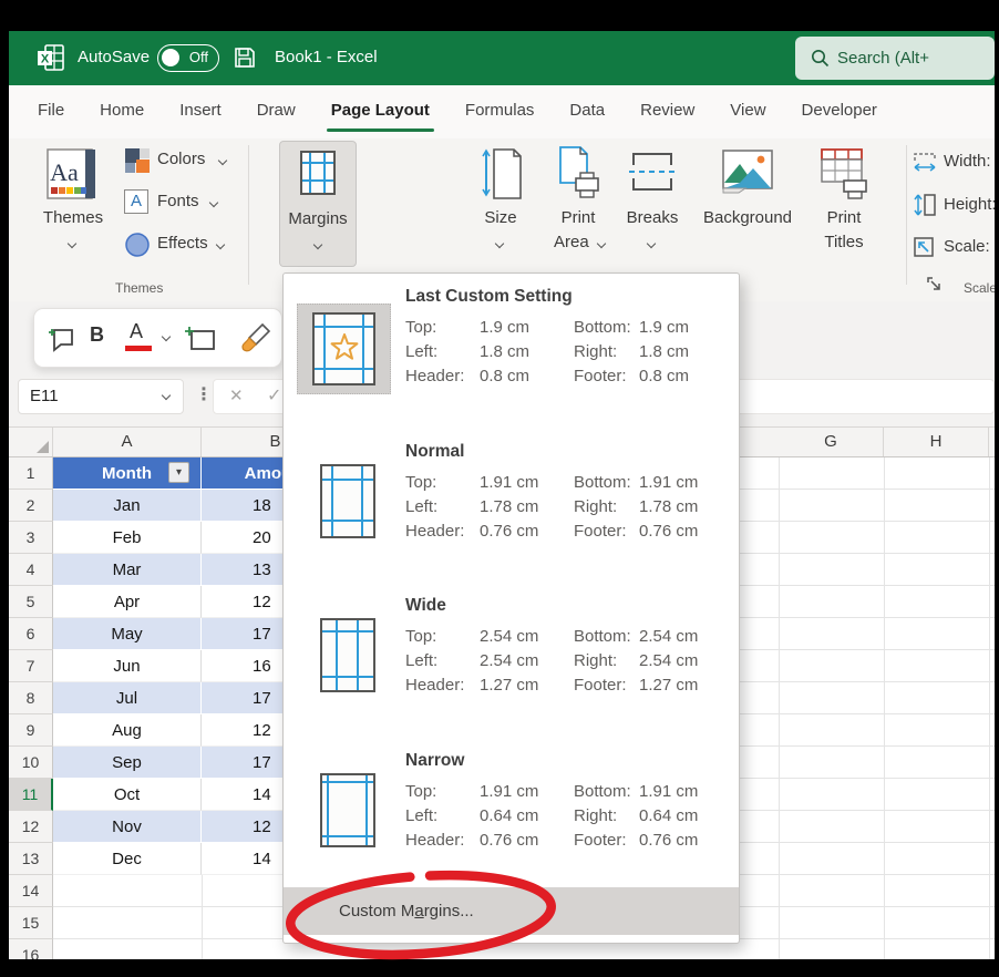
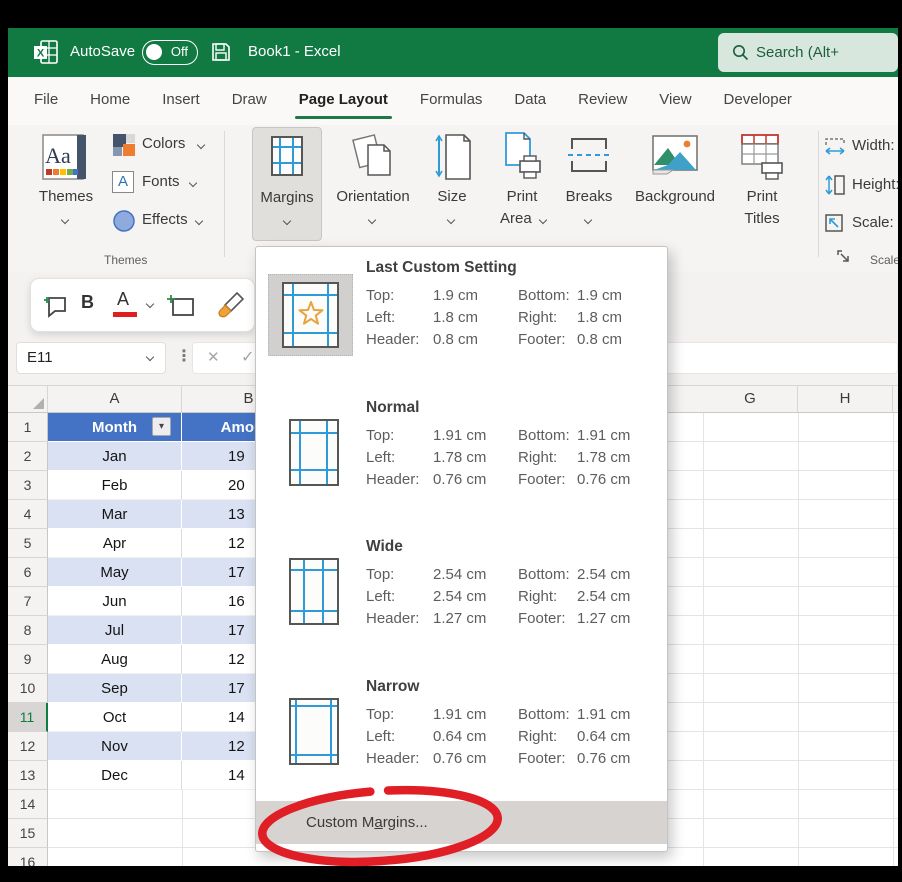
  X
  AutoSave
  Off
  Book1 - Excel
  Search (Alt+
  File
  Home
  Insert
  Draw
  Page Layout
  Formulas
  Data
  Review
  View
  Developer
  Aa
  Themes
  Colors
  A
  Fonts
  Effects
  Themes
  Margins
+ Orientation
  Size
  Print
  Area
  Breaks
  Background
  Print
  Titles
  Width:
  Height:
  Scale:
  Scale
  E11
  ⋮
  ✕
  ✓
  B
  A
  A
  B
  G
  H
  1
  2
  3
  4
  5
  6
  7
  8
  9
  10
  11
  12
  13
  14
  15
  16
  Month
  ▾
  Jan
- 18
+ 19
  Feb
  20
  Mar
  13
  Apr
  12
  May
  17
  Jun
  16
  Jul
  17
  Aug
  12
  Sep
  17
  Oct
  14
  Nov
  12
  Dec
  14
  Last Custom Setting
  Top:
  1.9 cm
  Bottom:
  1.9 cm
  Left:
  1.8 cm
  Right:
  1.8 cm
  Header:
  0.8 cm
  Footer:
  0.8 cm
  Normal
  Top:
  1.91 cm
  Bottom:
  1.91 cm
  Left:
  1.78 cm
  Right:
  1.78 cm
  Header:
  0.76 cm
  Footer:
  0.76 cm
  Wide
  Top:
  2.54 cm
  Bottom:
  2.54 cm
  Left:
  2.54 cm
  Right:
  2.54 cm
  Header:
  1.27 cm
  Footer:
  1.27 cm
  Narrow
  Top:
  1.91 cm
  Bottom:
  1.91 cm
  Left:
  0.64 cm
  Right:
  0.64 cm
  Header:
  0.76 cm
  Footer:
  0.76 cm
  Custom Margins...
